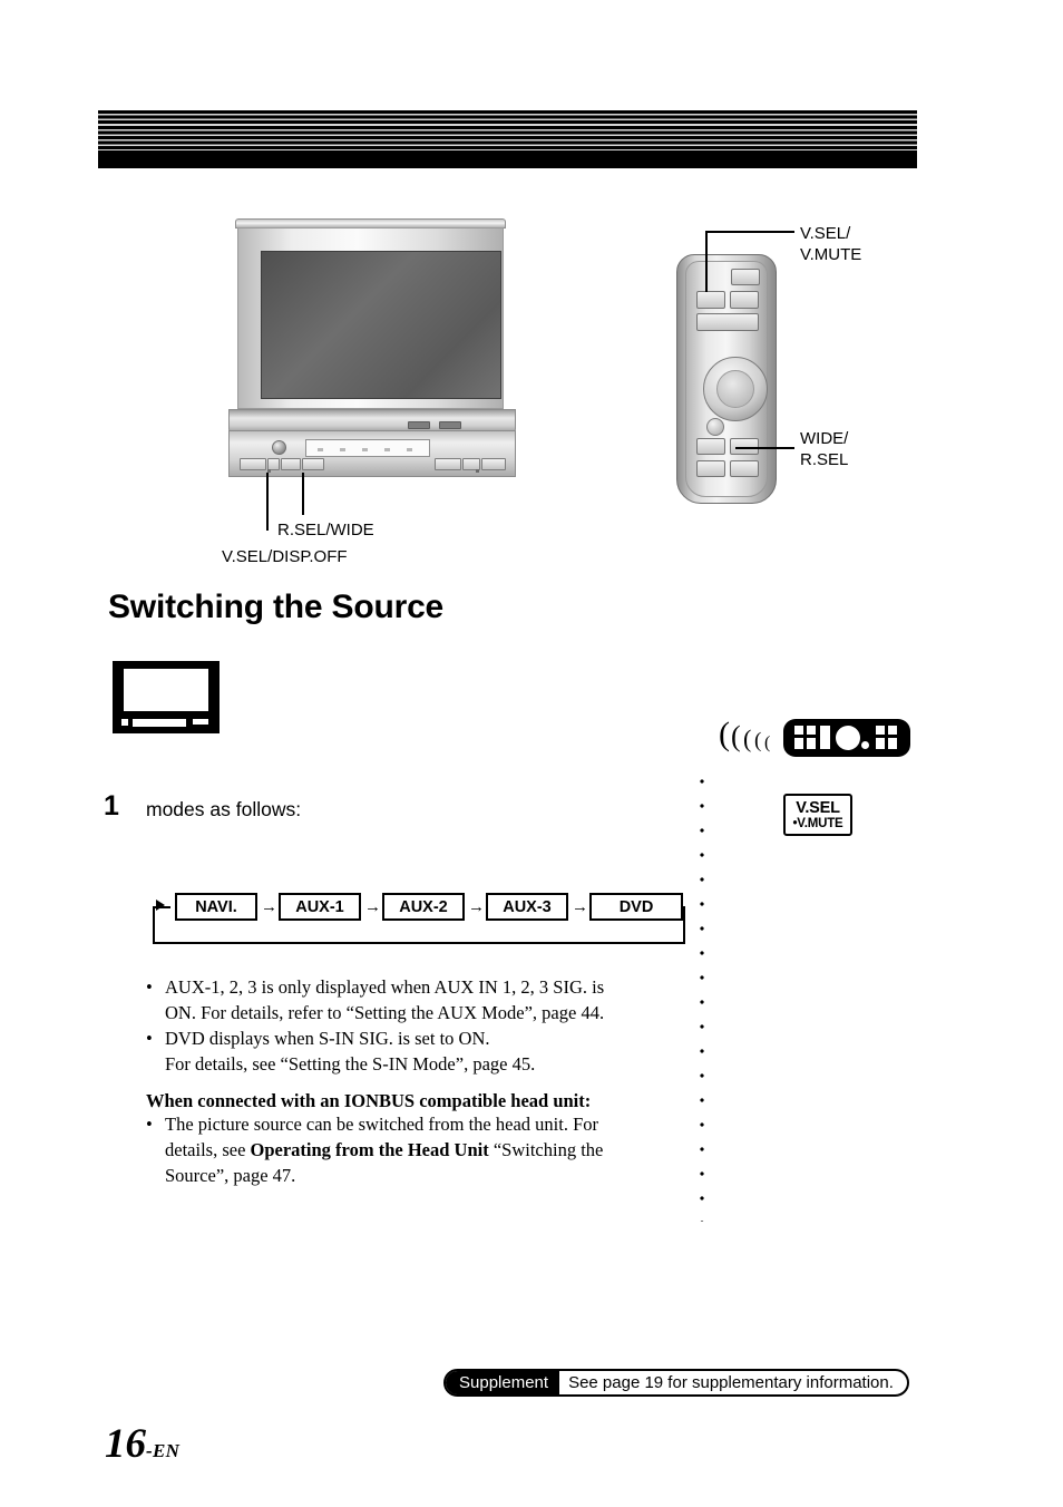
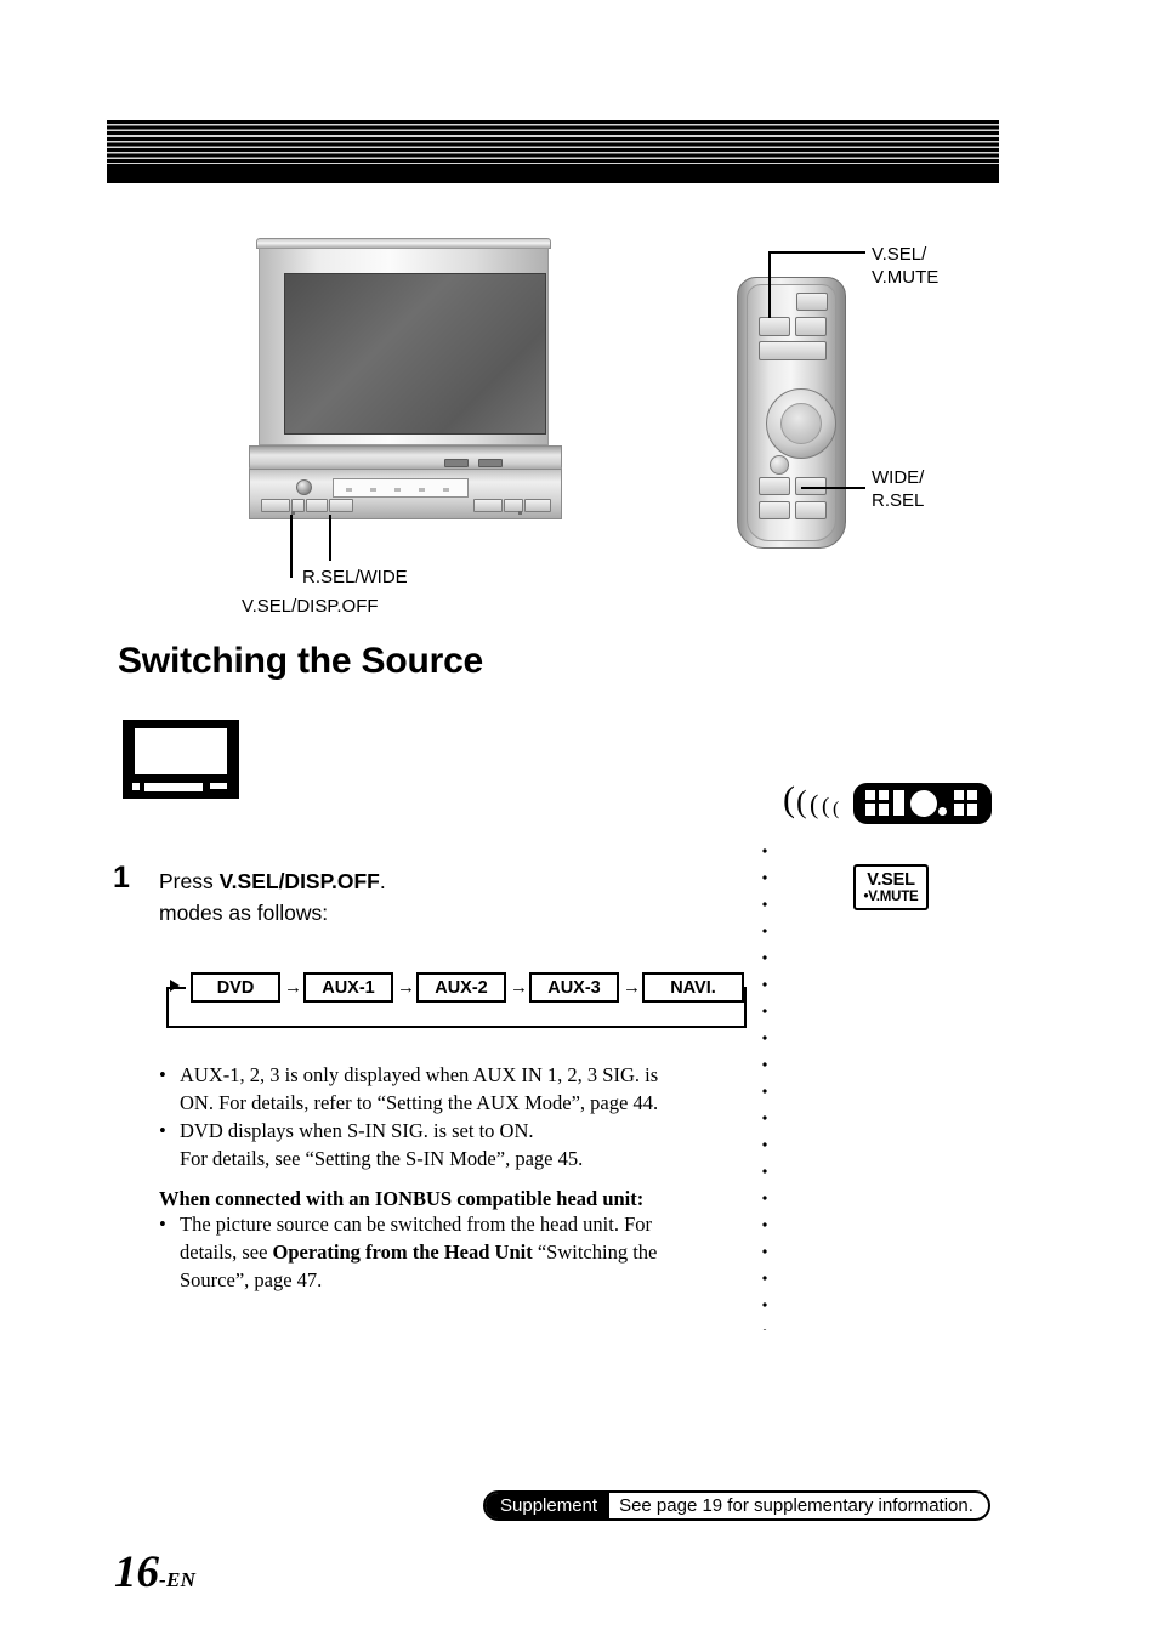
  R.SEL/WIDE
  V.SEL/DISP.OFF
  V.SEL/
  V.MUTE
  WIDE/
  R.SEL
  Switching the Source
  1
+ Press V.SEL/DISP.OFF.
  modes as follows:
- NAVI.
+ DVD
  →
  AUX-1
  →
  AUX-2
  →
  AUX-3
  →
- DVD
+ NAVI.
  •
  AUX-1, 2, 3 is only displayed when AUX IN 1, 2, 3 SIG. is
  ON. For details, refer to “Setting the AUX Mode”, page 44.
  •
  DVD displays when S-IN SIG. is set to ON.
  For details, see “Setting the S-IN Mode”, page 45.
  When connected with an IONBUS compatible head unit:
  •
  The picture source can be switched from the head unit. For
  details, see Operating from the Head Unit “Switching the
  Source”, page 47.
  (
  (
  (
  (
  (
  V.SEL
  •V.MUTE
  Supplement
  See page 19 for supplementary information.
  16-EN
